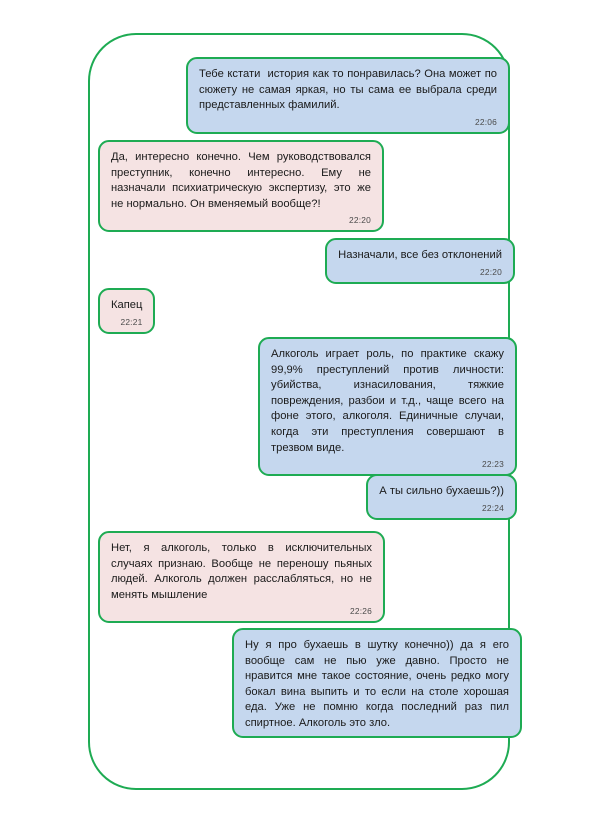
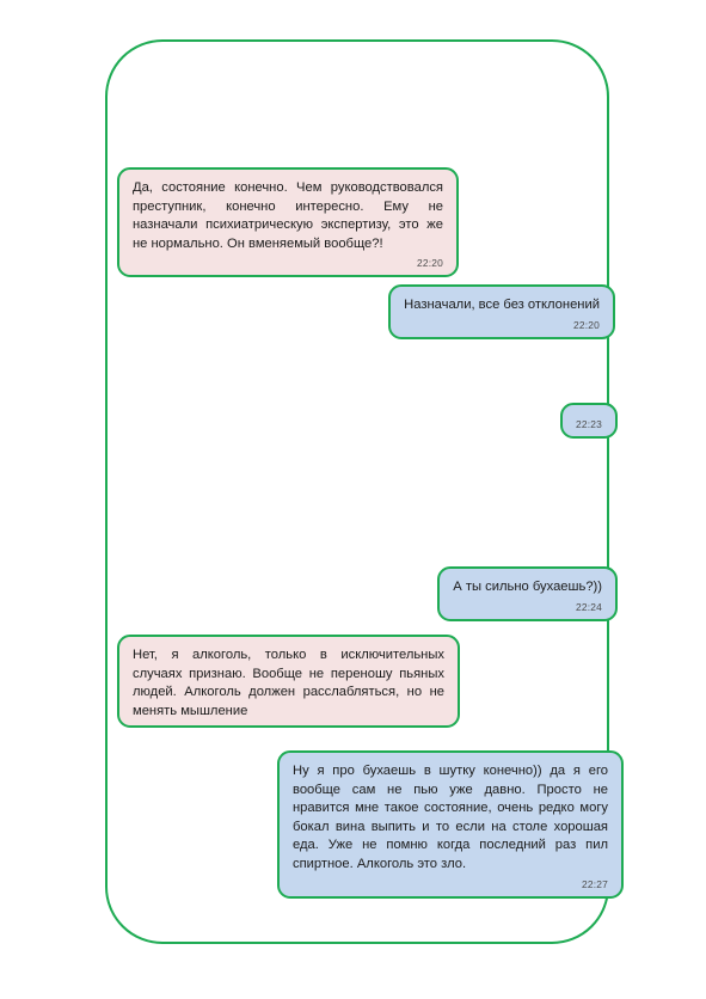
- Тебе кстати история как то понравилась? Она может по сюжету не самая яркая, но ты сама ее выбрала среди представленных фамилий.
- 22:06
- Да, интересно конечно. Чем руководствовался преступник, конечно интересно. Ему не назначали психиатрическую экспертизу, это же не нормально. Он вменяемый вообще?!
+ Да, состояние конечно. Чем руководствовался преступник, конечно интересно. Ему не назначали психиатрическую экспертизу, это же не нормально. Он вменяемый вообще?!
  22:20
  Назначали, все без отклонений
  22:20
- Капец
- 22:21
- Алкоголь играет роль, по практике скажу 99,9% преступлений против личности: убийства, изнасилования, тяжкие повреждения, разбои и т.д., чаще всего на фоне этого, алкоголя. Единичные случаи, когда эти преступления совершают в трезвом виде.
  22:23
  А ты сильно бухаешь?))
  22:24
  Нет, я алкоголь, только в исключительных случаях признаю. Вообще не переношу пьяных людей. Алкоголь должен расслабляться, но не менять мышление
- 22:26
  Ну я про бухаешь в шутку конечно)) да я его вообще сам не пью уже давно. Просто не нравится мне такое состояние, очень редко могу бокал вина выпить и то если на столе хорошая еда. Уже не помню когда последний раз пил спиртное. Алкоголь это зло.
+ 22:27
